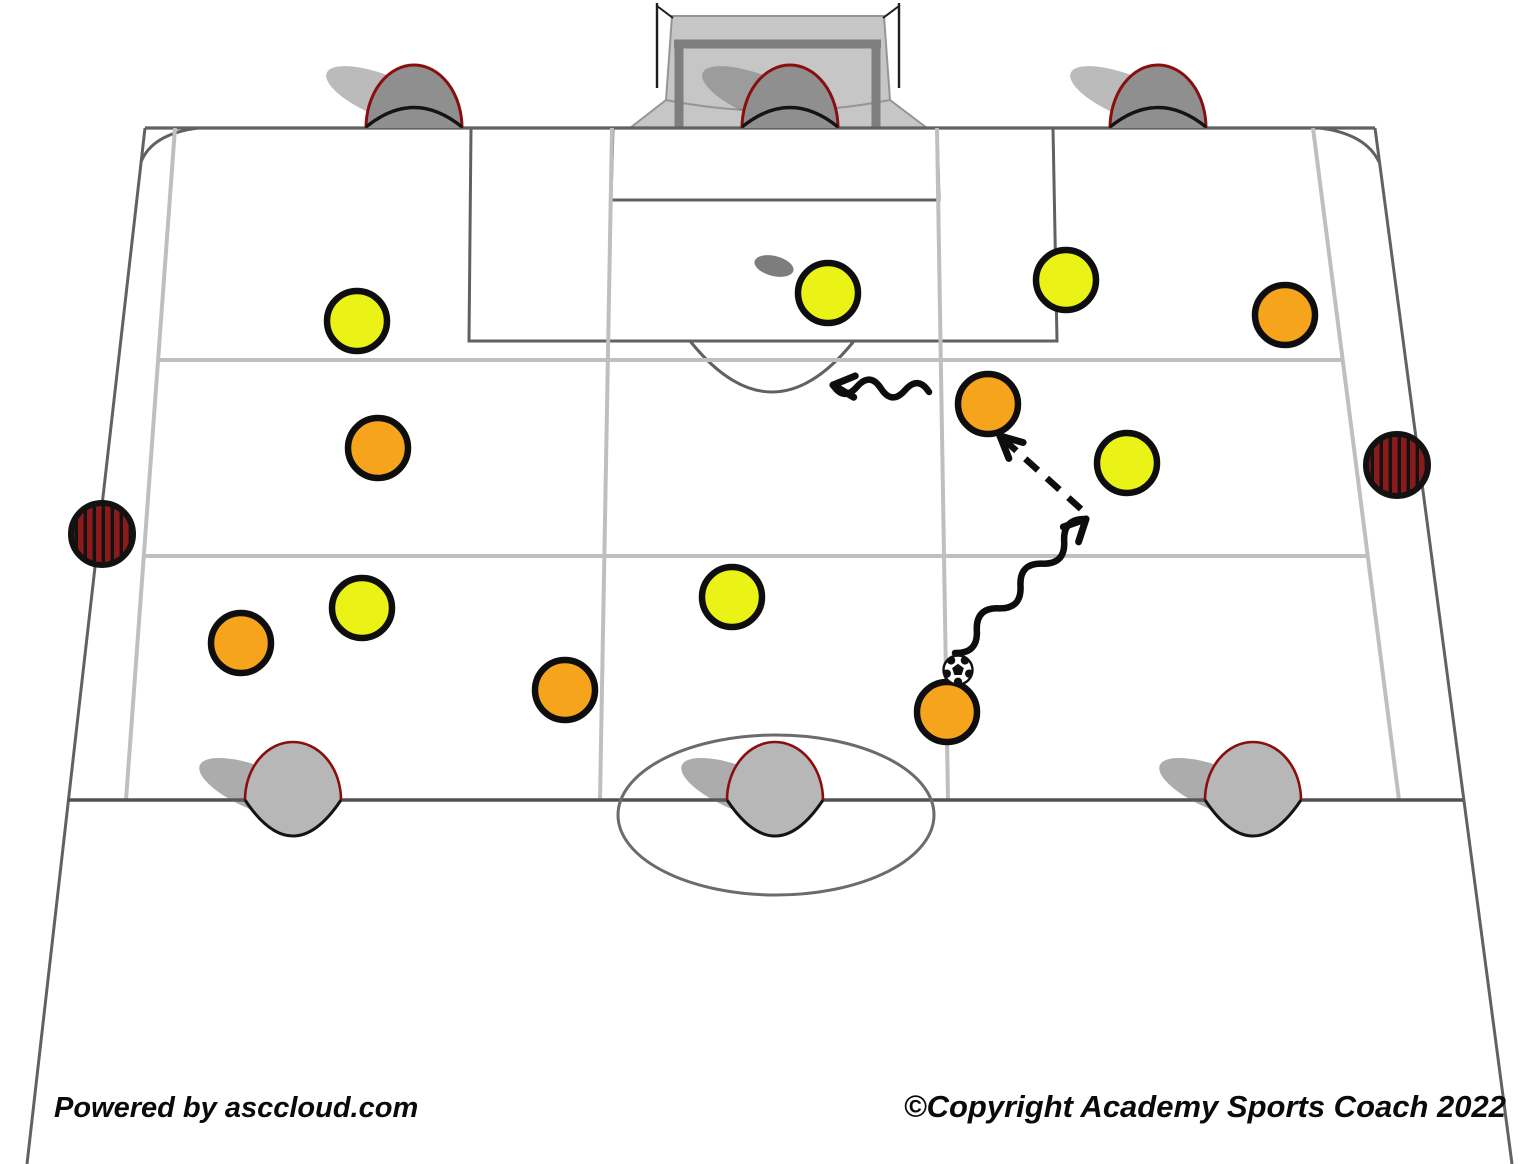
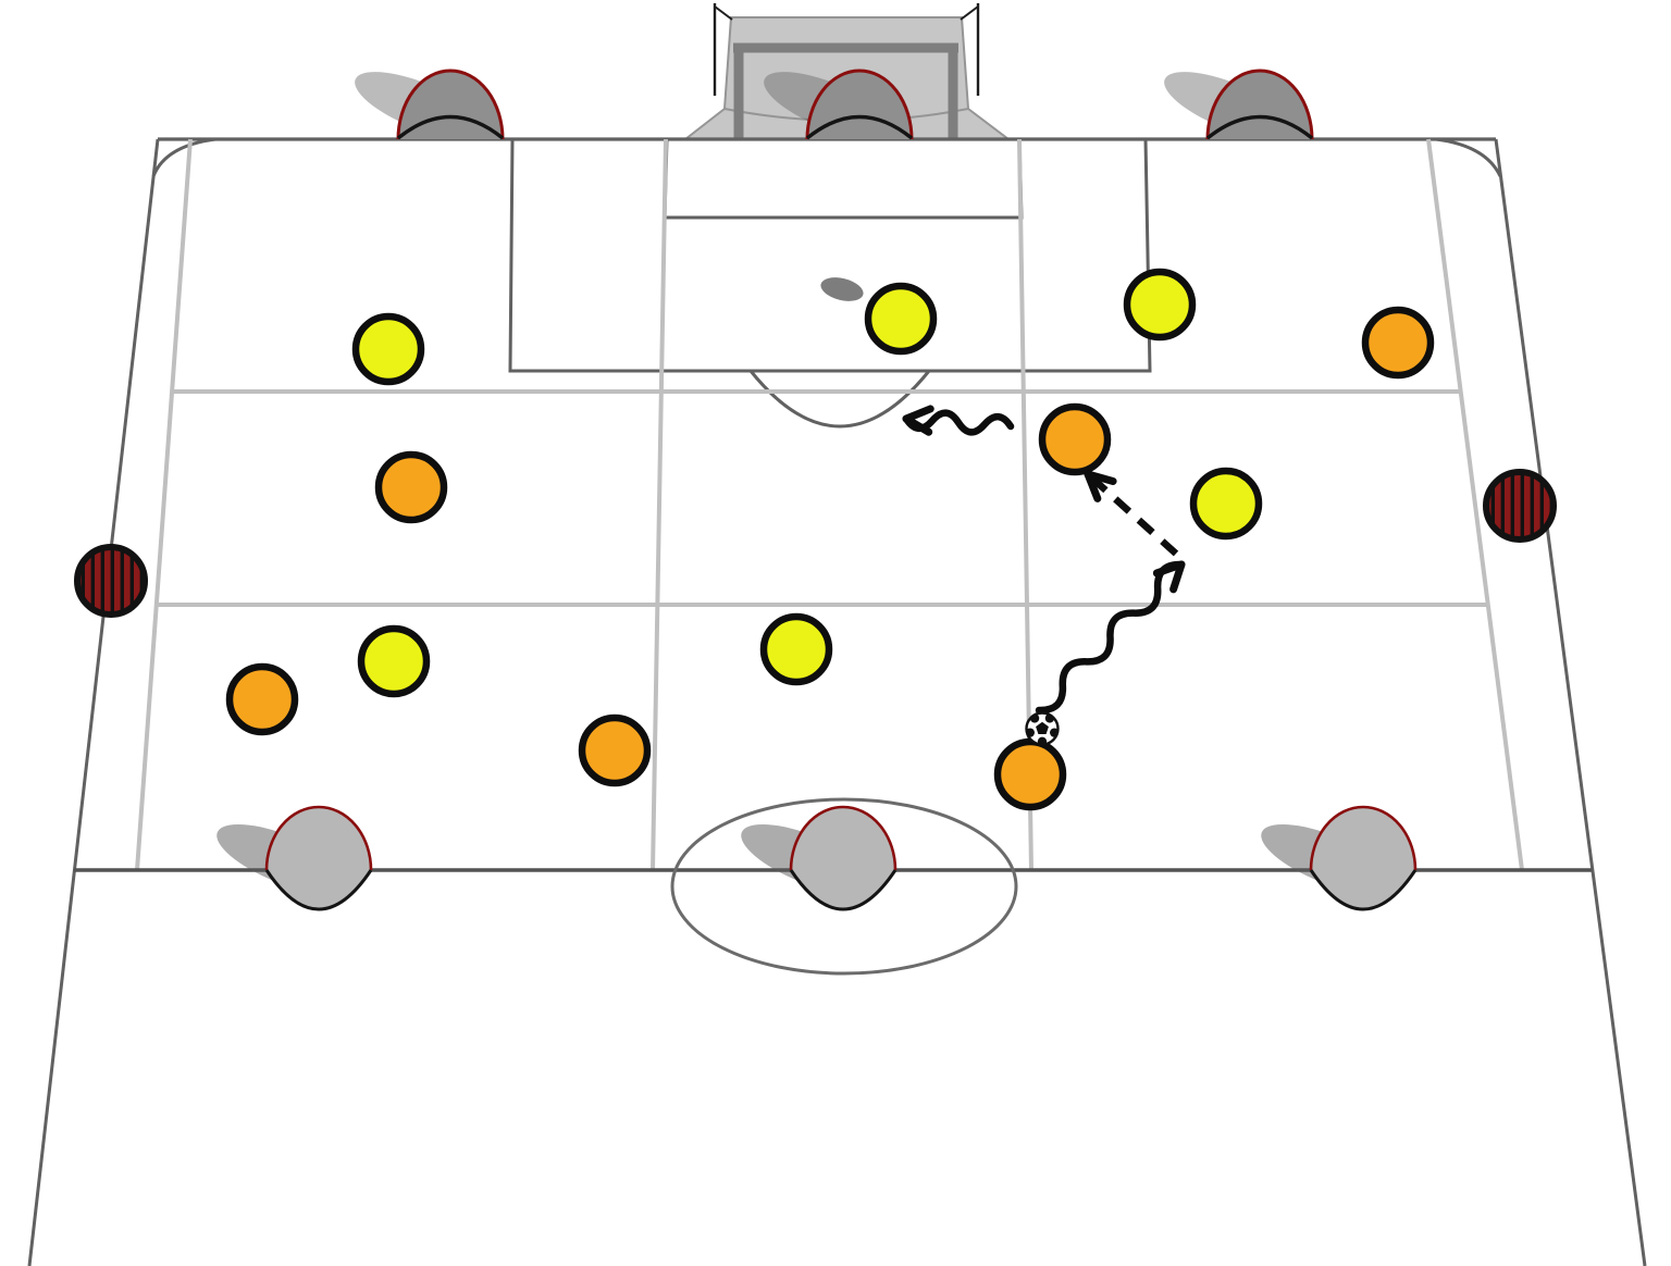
- Powered by asccloud.com
- ©Copyright Academy Sports Coach 2022
